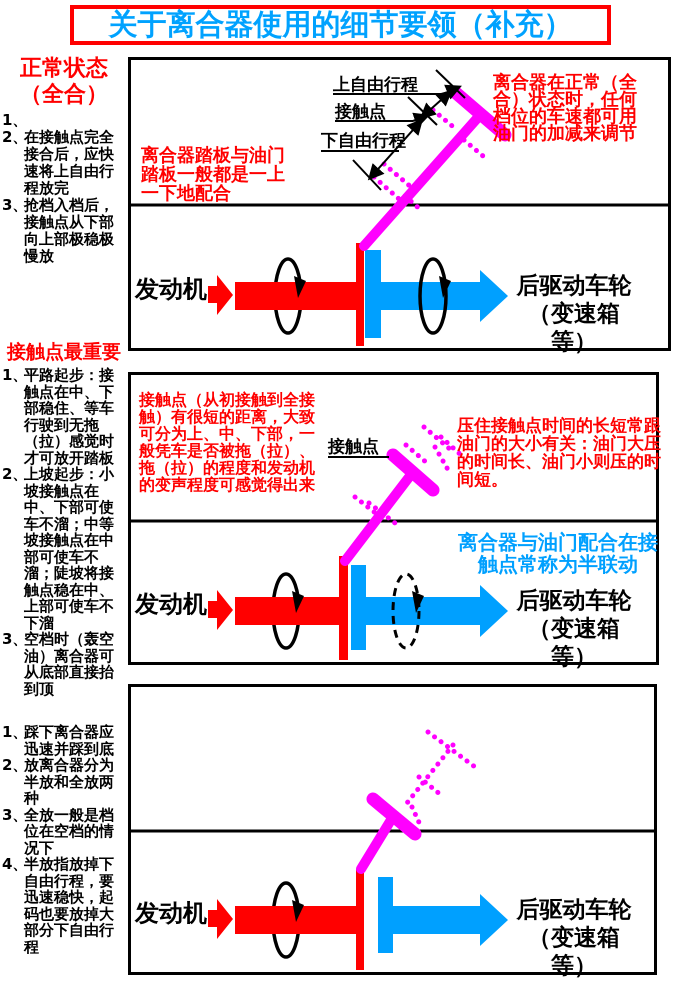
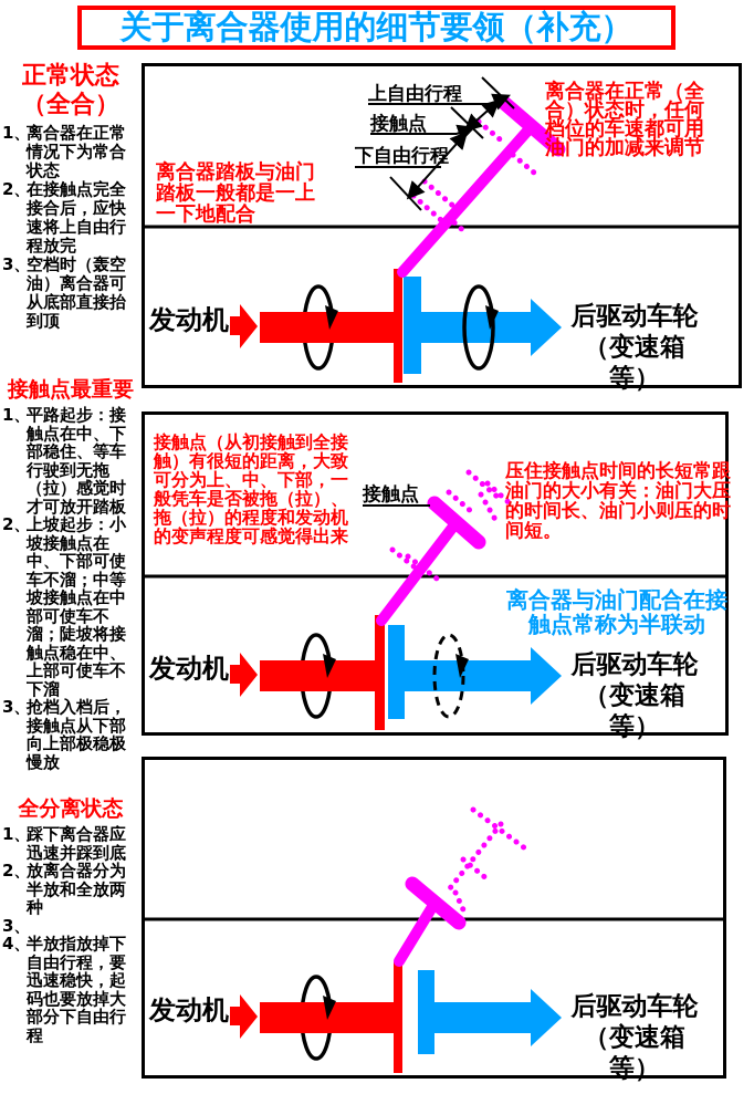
  关于离合器使用的细节要领（补充）
  正常状态
  （全合）
  1、
+ 离合器在正常情况下为常合状态
  2、
  在接触点完全接合后，应快速将上自由行程放完
  3、
- 抢档入档后，接触点从下部向上部极稳极慢放
+ 空档时（轰空油）离合器可从底部直接抬到顶
  接触点最重要
  1、
  平路起步：接触点在中、下部稳住、等车行驶到无拖（拉）感觉时才可放开踏板
  2、
  上坡起步：小坡接触点在中、下部可使车不溜；中等坡接触点在中部可使车不溜；陡坡将接触点稳在中、上部可使车不下溜
  3、
- 空档时（轰空油）离合器可从底部直接抬到顶
+ 抢档入档后，接触点从下部向上部极稳极慢放
+ 全分离状态
  1、
  踩下离合器应迅速并踩到底
  2、
  放离合器分为半放和全放两种
  3、
- 全放一般是档位在空档的情况下
  4、
  半放指放掉下自由行程，要迅速稳快，起码也要放掉大部分下自由行程
  上自由行程
  接触点
  下自由行程
  离合器踏板与油门踏板一般都是一上一下地配合
  离合器在正常（全合）状态时，任何档位的车速都可用油门的加减来调节
  发动机
  后驱动车轮
  （变速箱等）
  接触点（从初接触到全接触）有很短的距离，大致可分为上、中、下部，一般凭车是否被拖（拉）、拖（拉）的程度和发动机的变声程度可感觉得出来
  压住接触点时间的长短常跟油门的大小有关：油门大压的时间长、油门小则压的时间短。
  接触点
  离合器与油门配合在接触点常称为半联动
  发动机
  后驱动车轮
  （变速箱等）
  发动机
  后驱动车轮
  （变速箱等）
